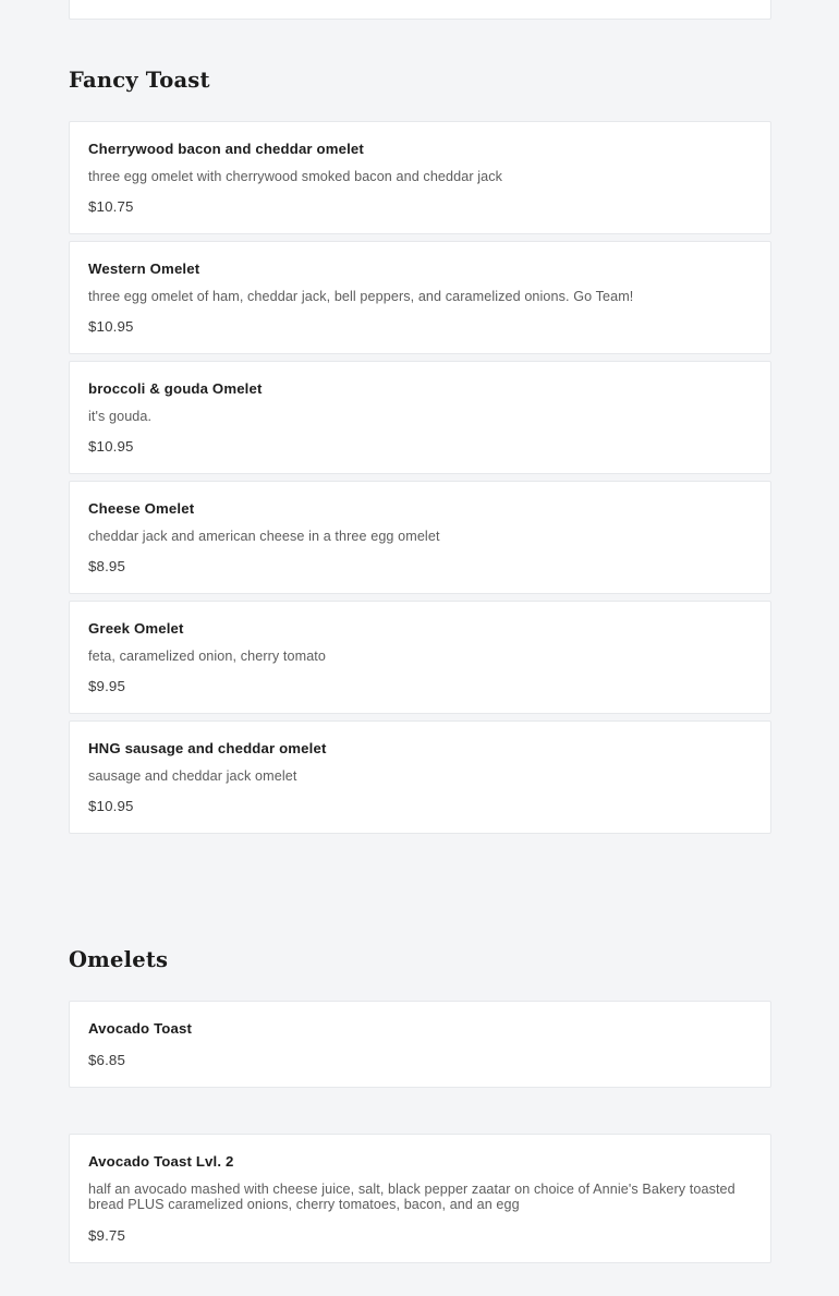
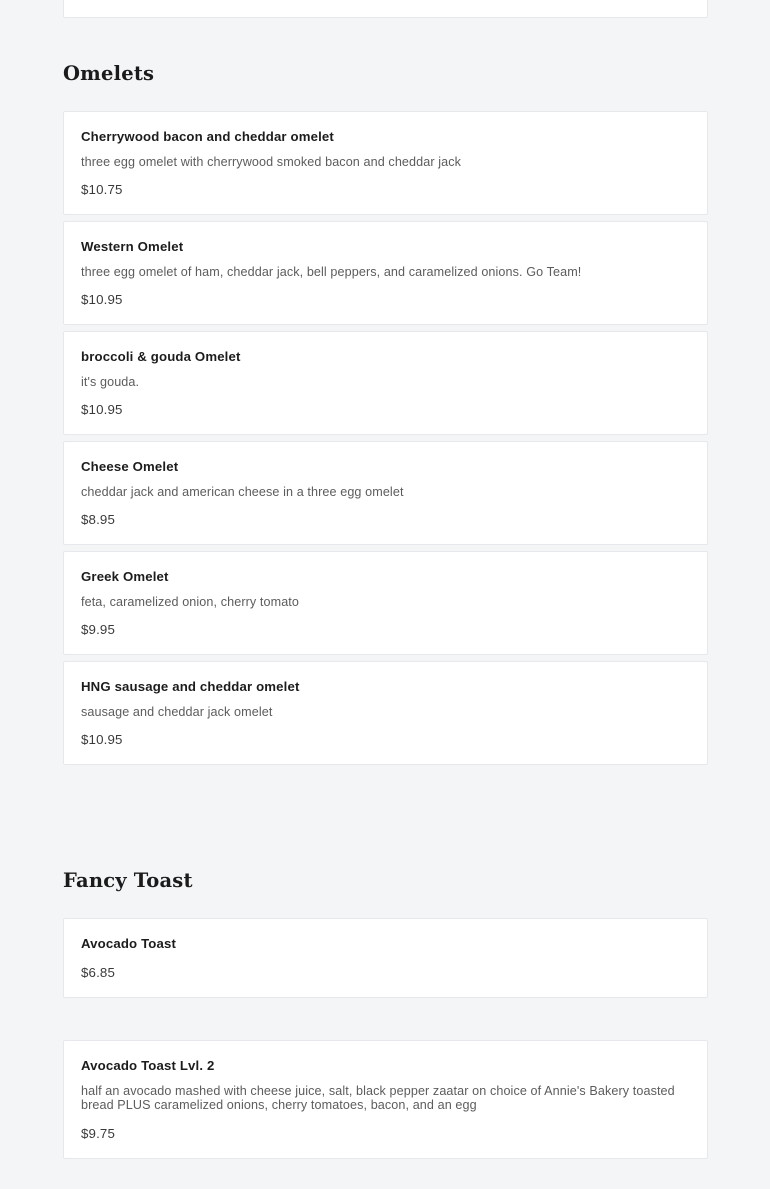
- Fancy Toast
+ Omelets
  Cherrywood bacon and cheddar omelet
  three egg omelet with cherrywood smoked bacon and cheddar jack
  $10.75
  Western Omelet
  three egg omelet of ham, cheddar jack, bell peppers, and caramelized onions. Go Team!
  $10.95
  broccoli & gouda Omelet
  it's gouda.
  $10.95
  Cheese Omelet
  cheddar jack and american cheese in a three egg omelet
  $8.95
  Greek Omelet
  feta, caramelized onion, cherry tomato
  $9.95
  HNG sausage and cheddar omelet
  sausage and cheddar jack omelet
  $10.95
- Omelets
+ Fancy Toast
  Avocado Toast
  $6.85
  Avocado Toast Lvl. 2
  half an avocado mashed with cheese juice, salt, black pepper zaatar on choice of Annie's Bakery toasted bread PLUS caramelized onions, cherry tomatoes, bacon, and an egg
  $9.75
